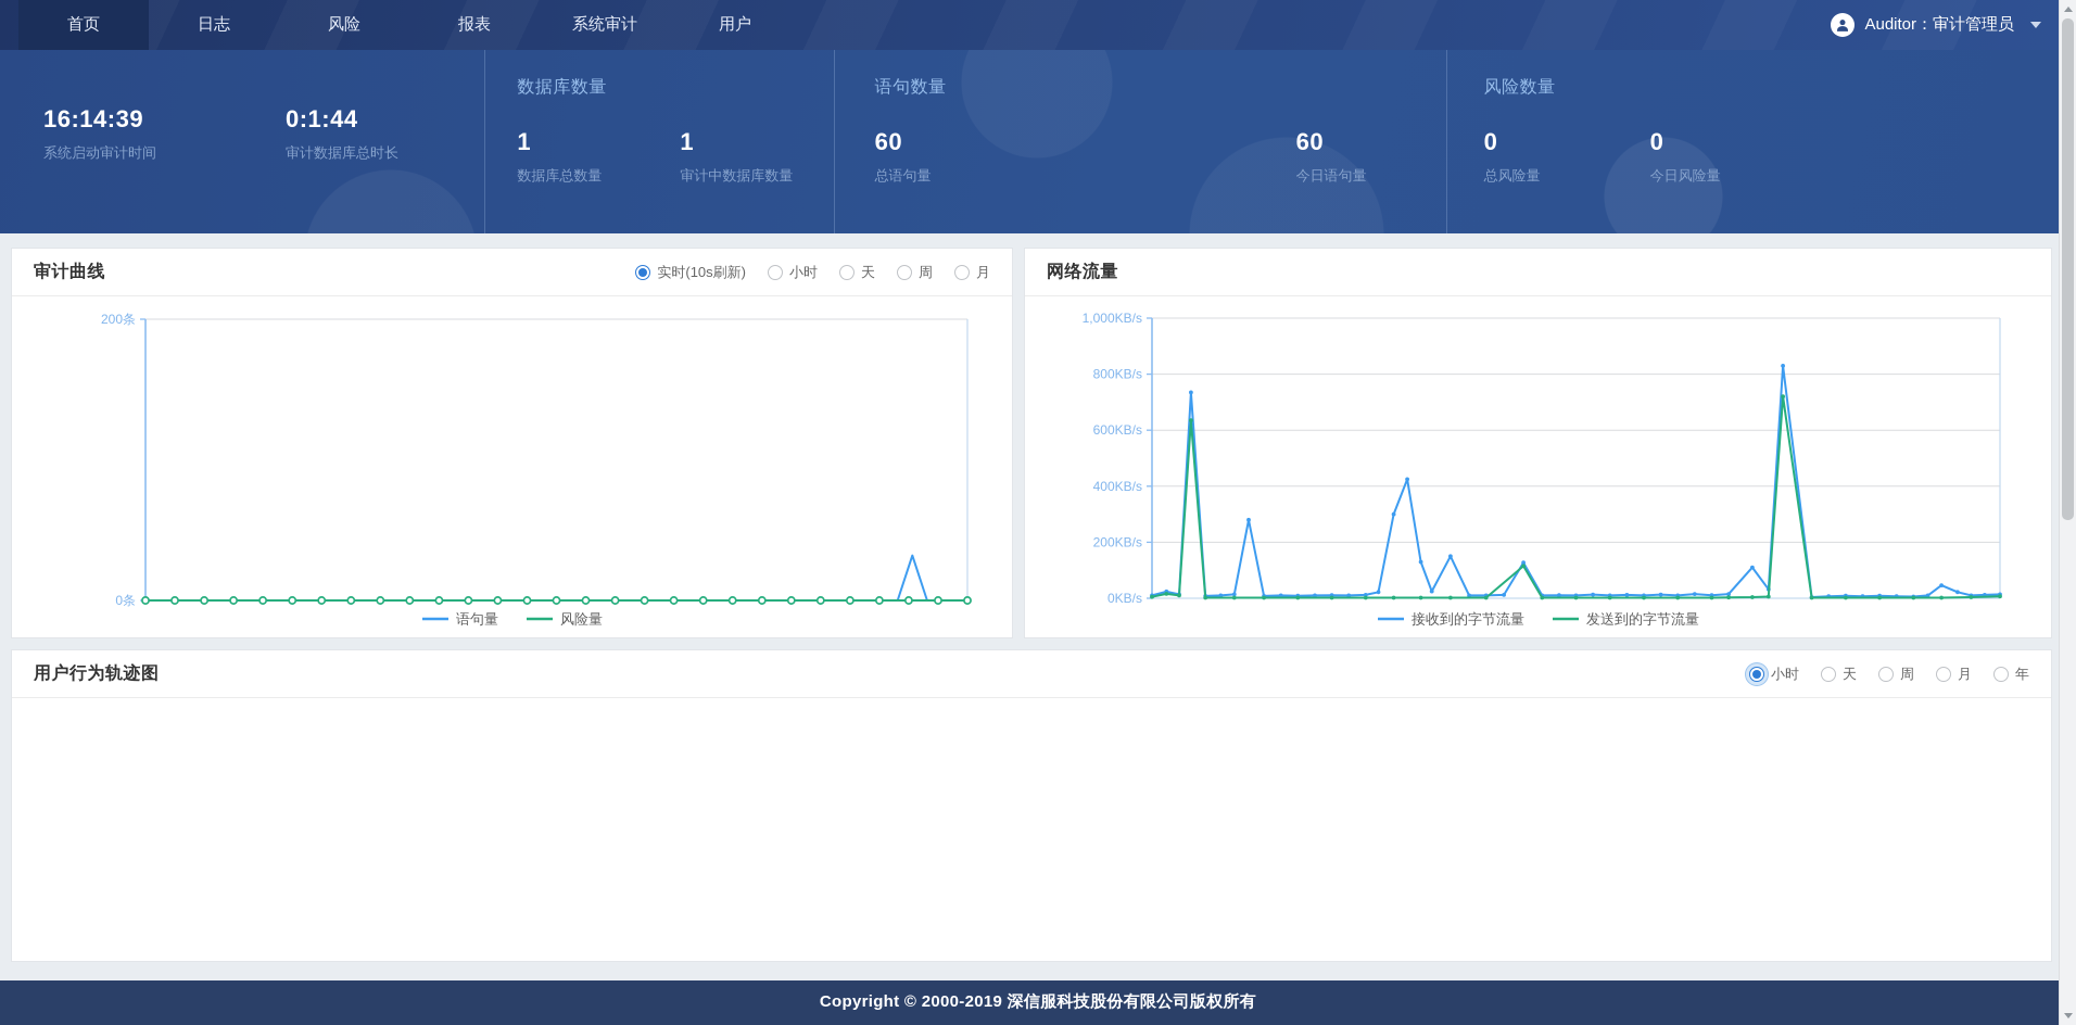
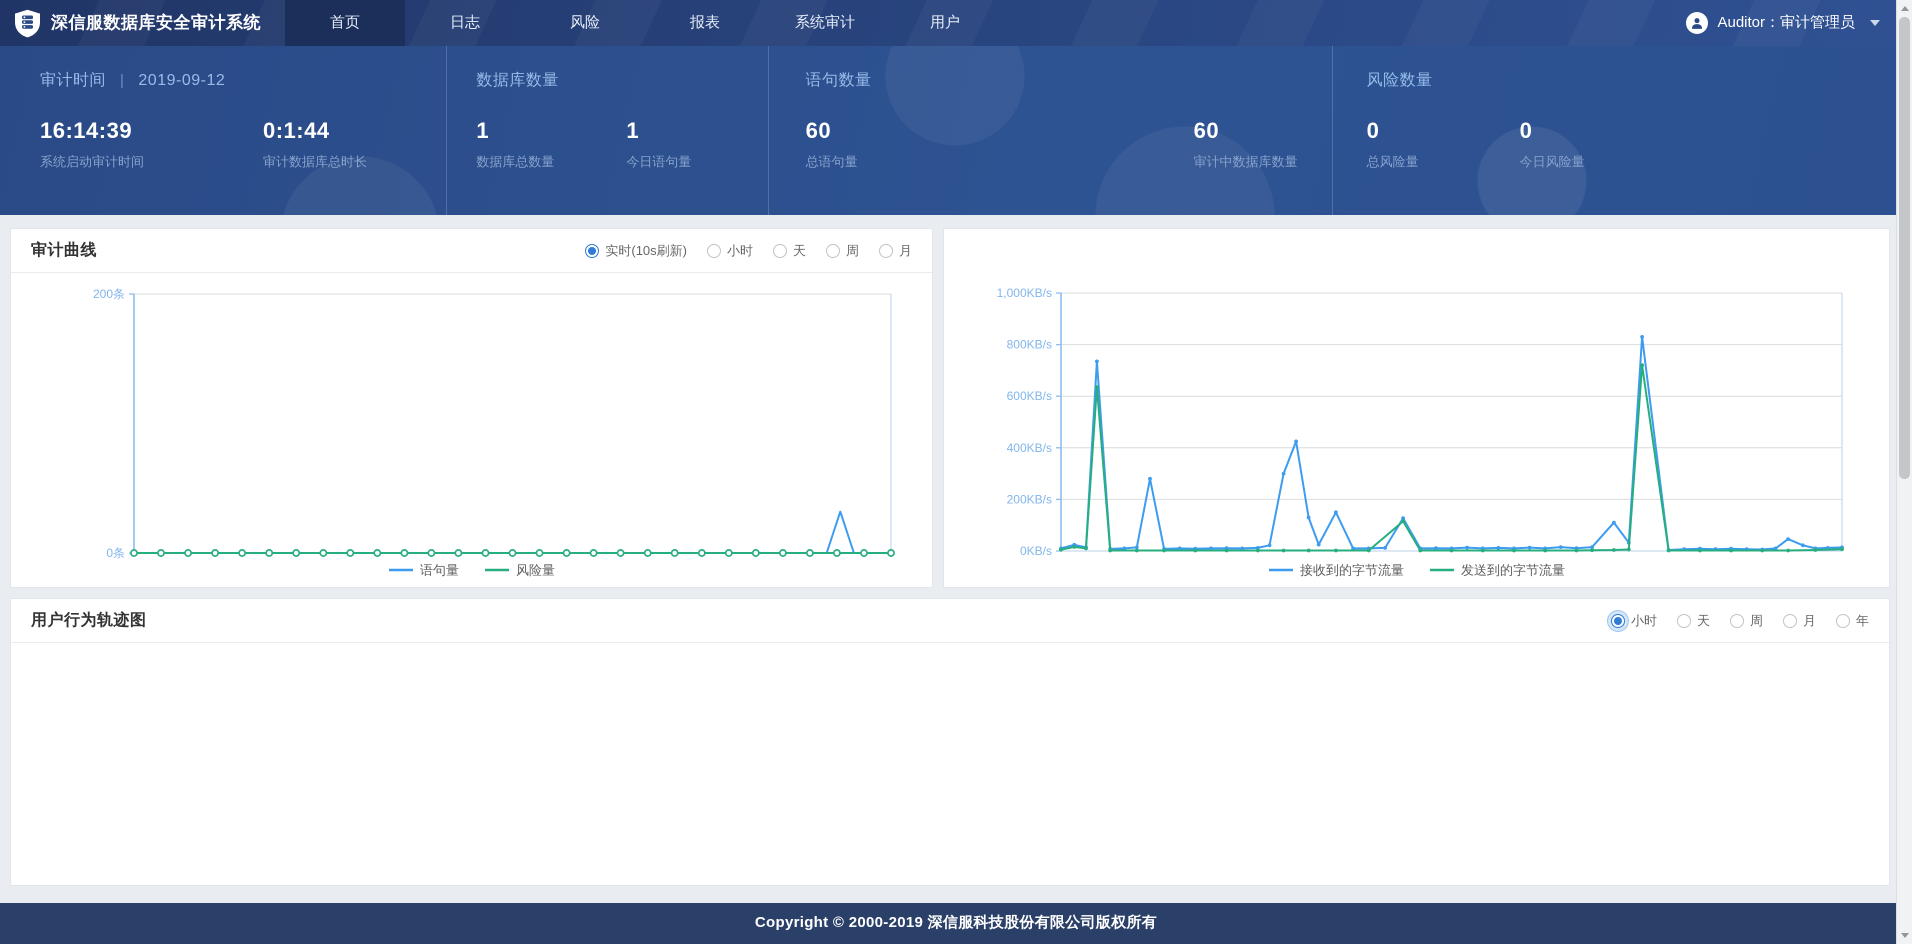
+ 深信服数据库安全审计系统
  首页
  日志
  风险
  报表
  系统审计
  用户
  Auditor：审计管理员
+ 审计时间
+ |
+ 2019-09-12
  16:14:39
  系统启动审计时间
  0:1:44
  审计数据库总时长
  数据库数量
  1
  数据库总数量
  1
- 审计中数据库数量
+ 今日语句量
  语句数量
  60
  总语句量
  60
- 今日语句量
+ 审计中数据库数量
  风险数量
  0
  总风险量
  0
  今日风险量
  审计曲线
  实时(10s刷新)
  小时
  天
  周
  月
  200条
  0条
  语句量
  风险量
- 网络流量
  1,000KB/s
  800KB/s
  600KB/s
  400KB/s
  200KB/s
  0KB/s
  接收到的字节流量
  发送到的字节流量
  用户行为轨迹图
  小时
  天
  周
  月
  年
  Copyright © 2000-2019 深信服科技股份有限公司版权所有
